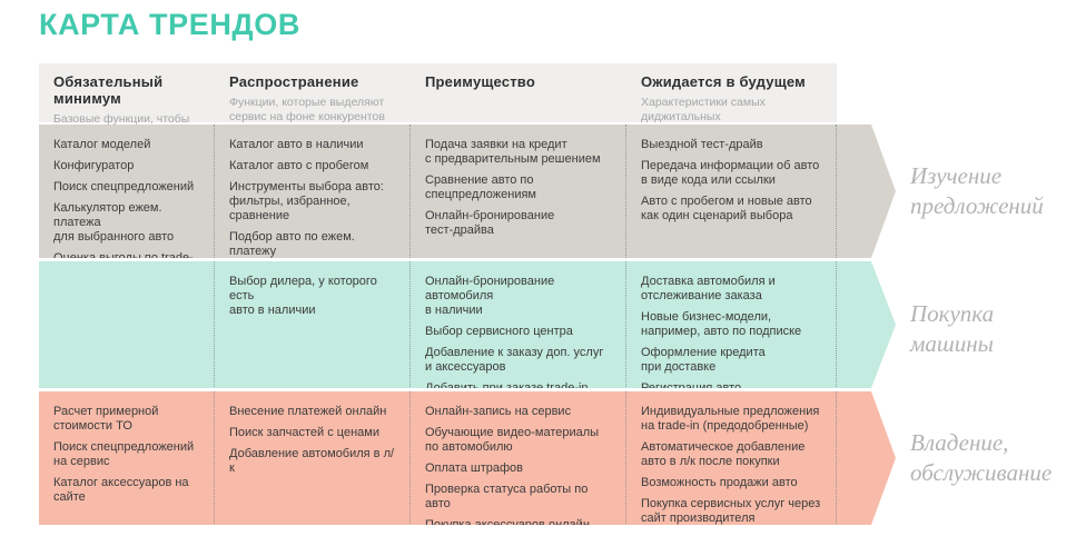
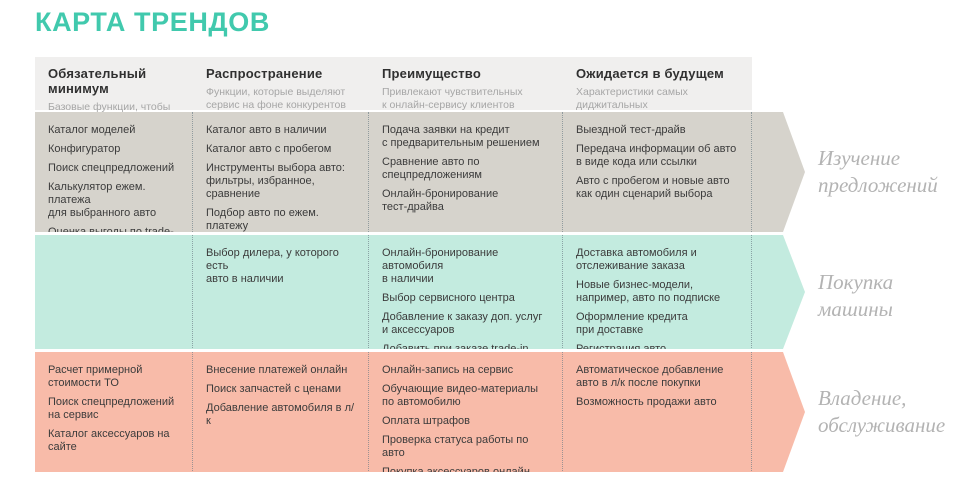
  КАРТА ТРЕНДОВ
  Обязательный минимум
  Базовые функции, чтобы
  Распространение
  Функции, которые выделяют
  сервис на фоне конкурентов
  Преимущество
+ Привлекают чувствительных
+ к онлайн-сервису клиентов
  Ожидается в будущем
  Характеристики самых
  Каталог моделей
  Конфигуратор
  Поиск спецпредложений
  Калькулятор ежем. платежа
  для выбранного авто
  Оценка выгоды по trade-
  Каталог авто в наличии
  Каталог авто с пробегом
  Инструменты выбора авто:
  фильтры, избранное, сравнение
  Подбор авто по ежем. платежу
  Подача заявки на кредит
  с предварительным решением
  Сравнение авто по
  спецпредложениям
  Онлайн-бронирование
  тест-драйва
  Выездной тест-драйв
  Передача информации об авто
  в виде кода или ссылки
  Авто с пробегом и новые авто
  как один сценарий выбора
  Выбор дилера, у которого есть
  авто в наличии
  Онлайн-бронирование автомобиля
  в наличии
  Выбор сервисного центра
  Добавление к заказу доп. услуг
  и аксессуаров
  Добавить при заказе trade-in
  Доставка автомобиля и
  отслеживание заказа
  Новые бизнес-модели,
  например, авто по подписке
  Оформление кредита
  при доставке
  Регистрация авто
  Расчет примерной
  стоимости ТО
  Поиск спецпредложений
  на сервис
  Каталог аксессуаров на
  сайте
  Внесение платежей онлайн
  Поиск запчастей с ценами
  Добавление автомобиля в л/к
  Онлайн-запись на сервис
  Обучающие видео-материалы
  по автомобилю
  Оплата штрафов
  Проверка статуса работы по авто
  Покупка аксессуаров онлайн
- Индивидуальные предложения
- на trade-in (предодобренные)
  Автоматическое добавление
  авто в л/к после покупки
  Возможность продажи авто
- Покупка сервисных услуг через
- сайт производителя
  Изучение
  предложений
  Покупка
  машины
  Владение,
  обслуживание
